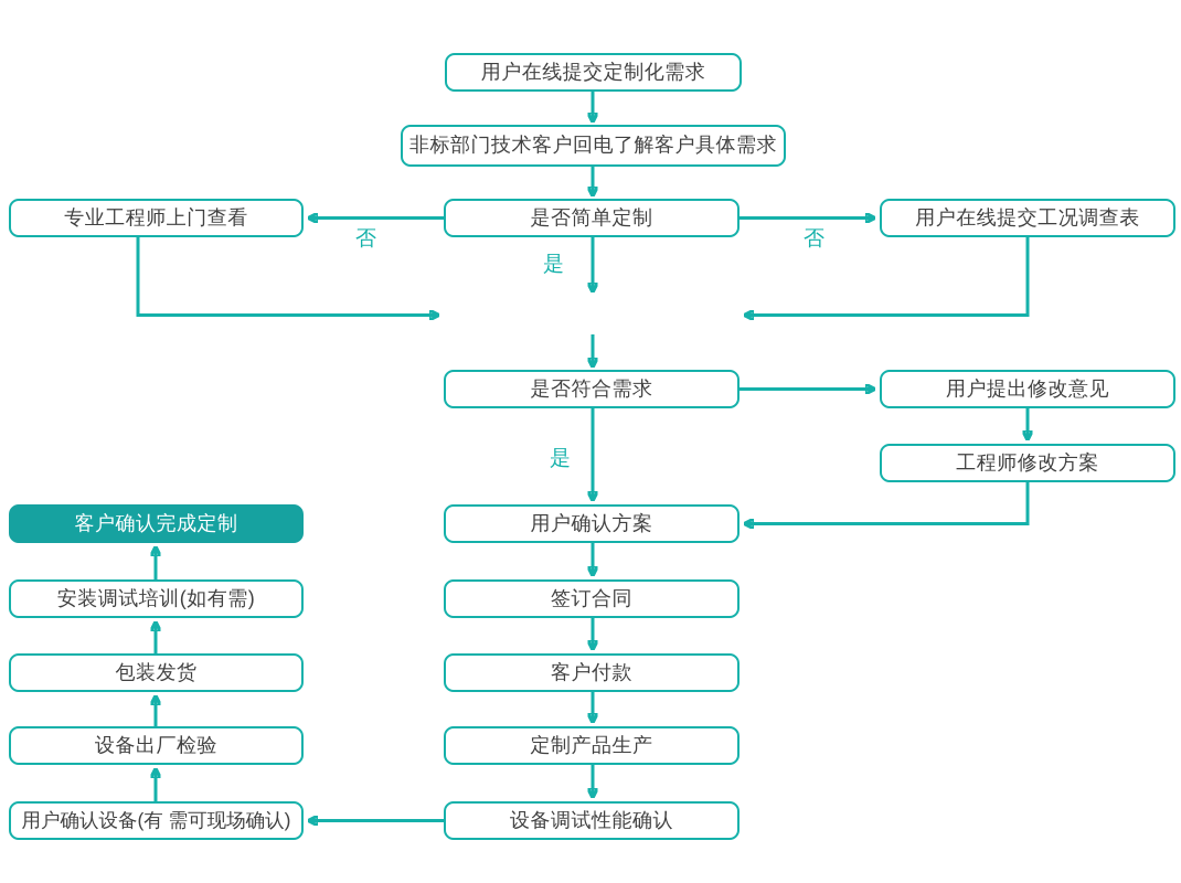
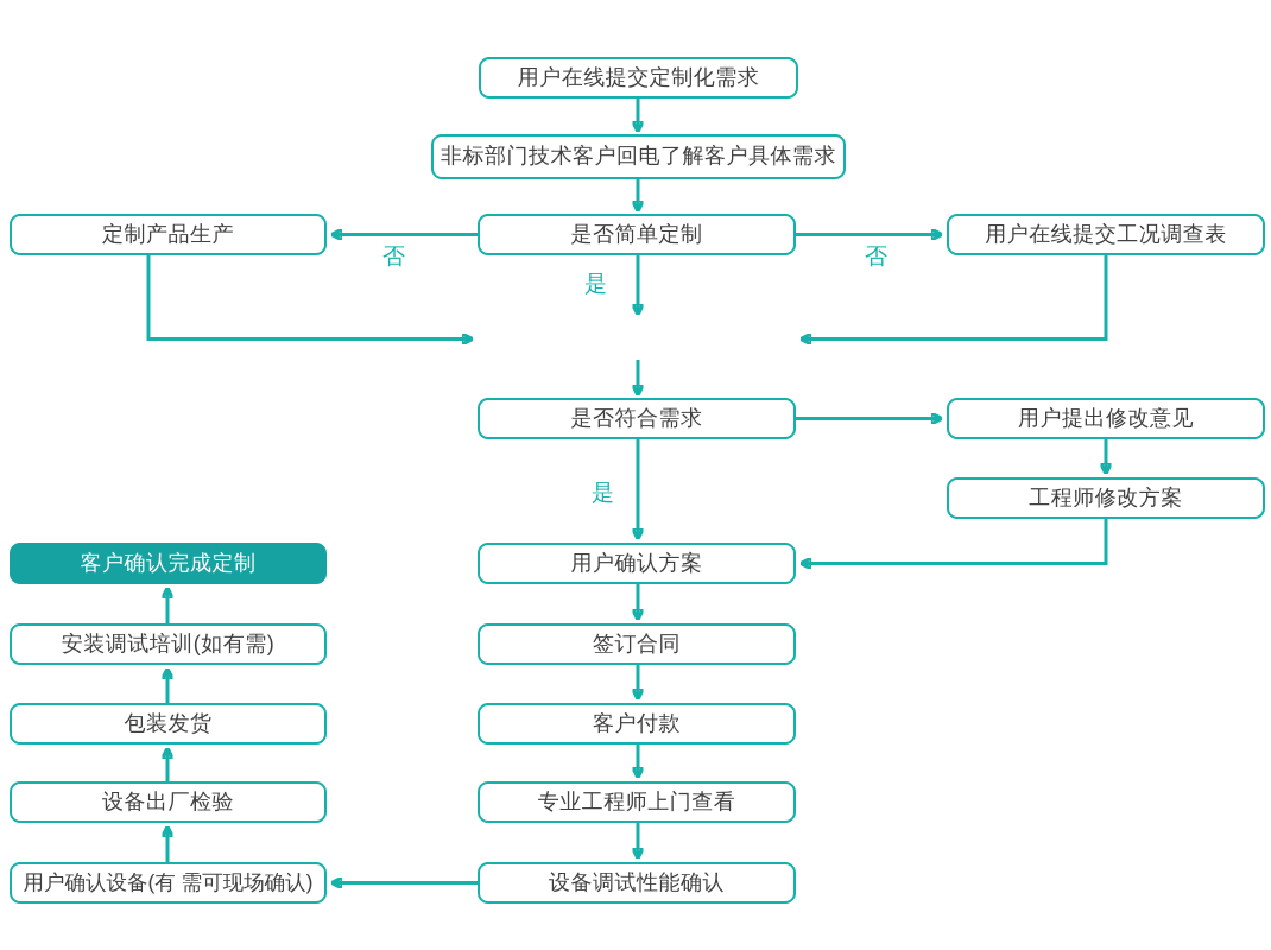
  用户在线提交定制化需求
  非标部门技术客户回电了解客户具体需求
- 专业工程师上门查看
+ 定制产品生产
  是否简单定制
  用户在线提交工况调查表
  是否符合需求
  用户提出修改意见
  工程师修改方案
  用户确认方案
  签订合同
  客户付款
- 定制产品生产
+ 专业工程师上门查看
  设备调试性能确认
  客户确认完成定制
  安装调试培训(如有需)
  包装发货
  设备出厂检验
  用户确认设备(有 需可现场确认)
  否
  否
  是
  是
